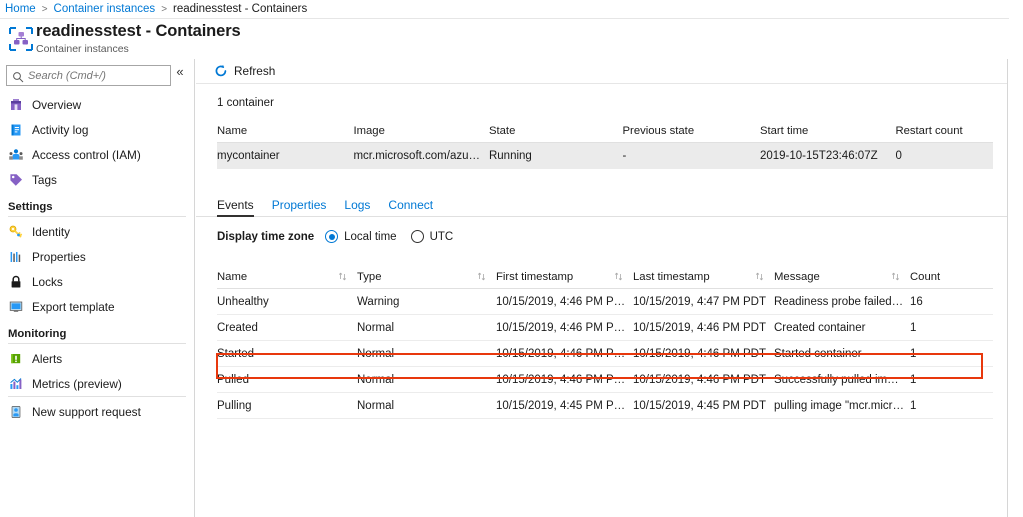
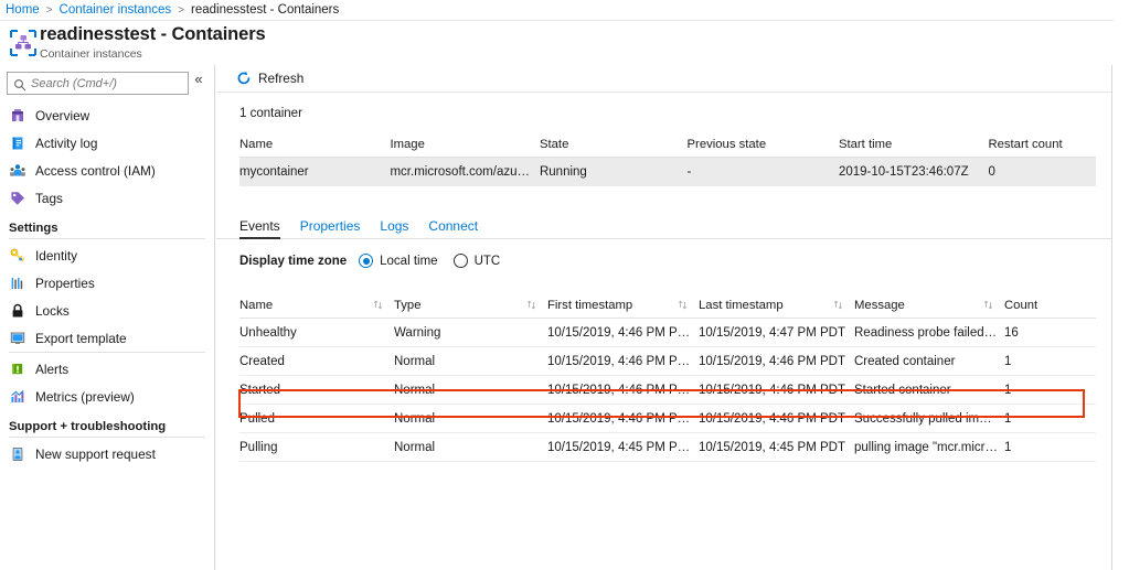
  Home
  >
  Container instances
  >
  readinesstest - Containers
  readinesstest - Containers
  Container instances
  Search (Cmd+/)
  «
  Overview
  Activity log
  Access control (IAM)
  Tags
  Settings
  Identity
  Properties
  Locks
  Export template
- Monitoring
  Alerts
  Metrics (preview)
+ Support + troubleshooting
  New support request
  Refresh
  1 container
  Name
  Image
  State
  Previous state
  Start time
  Restart count
  mycontainer
  mcr.microsoft.com/azure...
  Running
  -
  2019-10-15T23:46:07Z
  0
  Events
  Properties
  Logs
  Connect
  Display time zone
  Local time
  UTC
  Name
  Type
  First timestamp
  Last timestamp
  Message
  Count
  Unhealthy
  Warning
  10/15/2019, 4:46 PM PDT
  10/15/2019, 4:47 PM PDT
  Readiness probe failed: ca
  16
  Created
  Normal
  10/15/2019, 4:46 PM PDT
  10/15/2019, 4:46 PM PDT
  Created container
  1
  Started
  Normal
  10/15/2019, 4:46 PM PDT
  10/15/2019, 4:46 PM PDT
  Started container
  1
  Pulled
  Normal
  10/15/2019, 4:46 PM PDT
  10/15/2019, 4:46 PM PDT
  Successfully pulled image
  1
  Pulling
  Normal
  10/15/2019, 4:45 PM PDT
  10/15/2019, 4:45 PM PDT
  pulling image "mcr.micros..
  1
